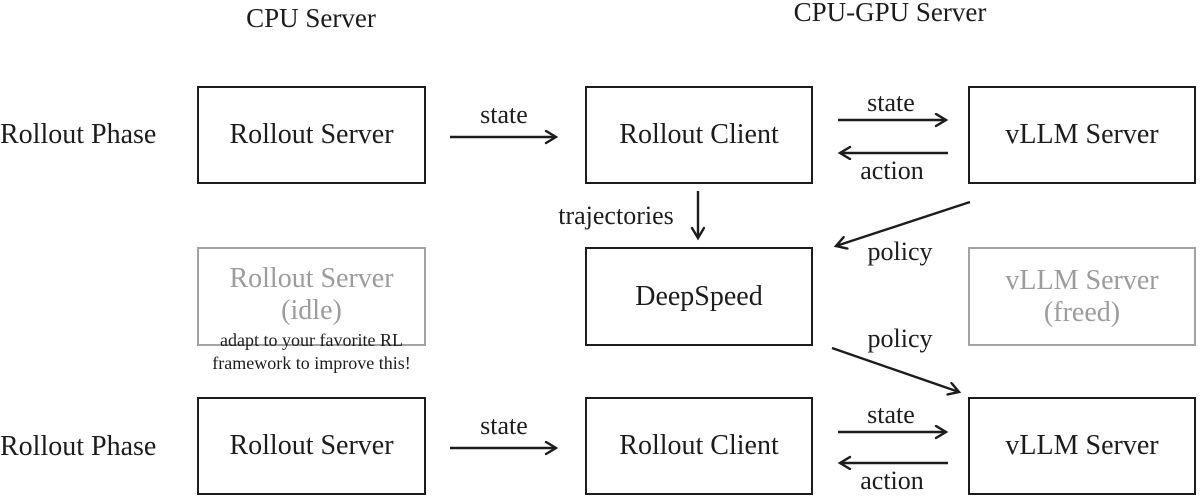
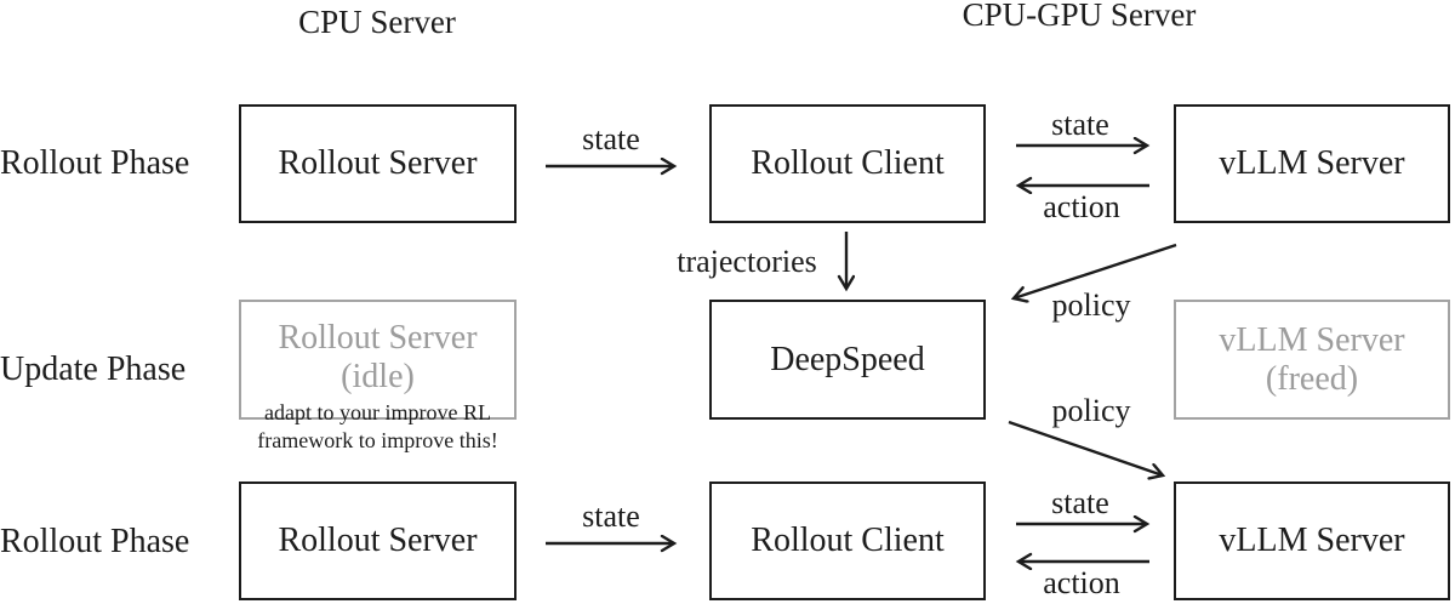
  CPU Server
  CPU-GPU Server
  Rollout Phase
+ Update Phase
  Rollout Phase
  state
  state
  action
  trajectories
  policy
  policy
  state
  state
  action
  Rollout Server
  Rollout Client
  vLLM Server
  Rollout Server
  (idle)
- adapt to your favorite RL
+ adapt to your improve RL
  framework to improve this!
  DeepSpeed
  vLLM Server
  (freed)
  Rollout Server
  Rollout Client
  vLLM Server
